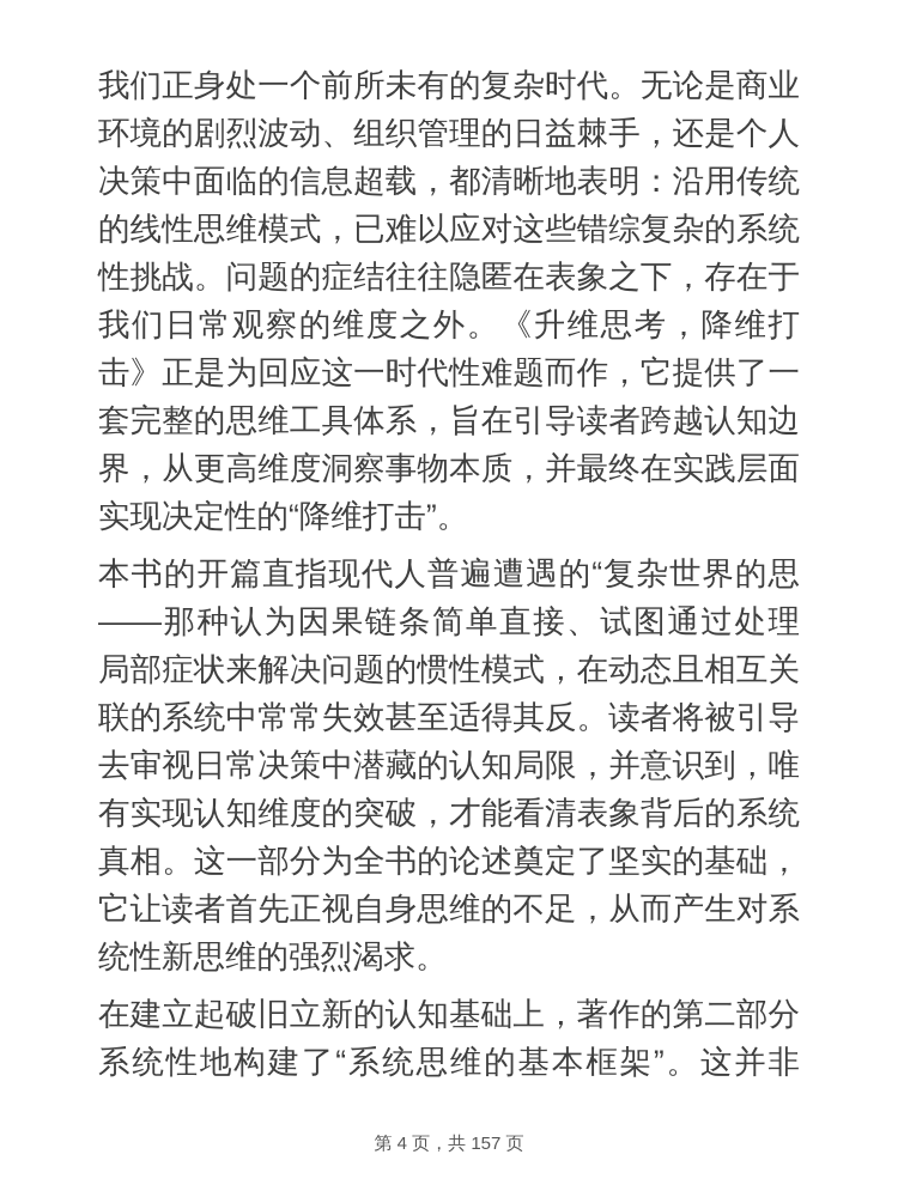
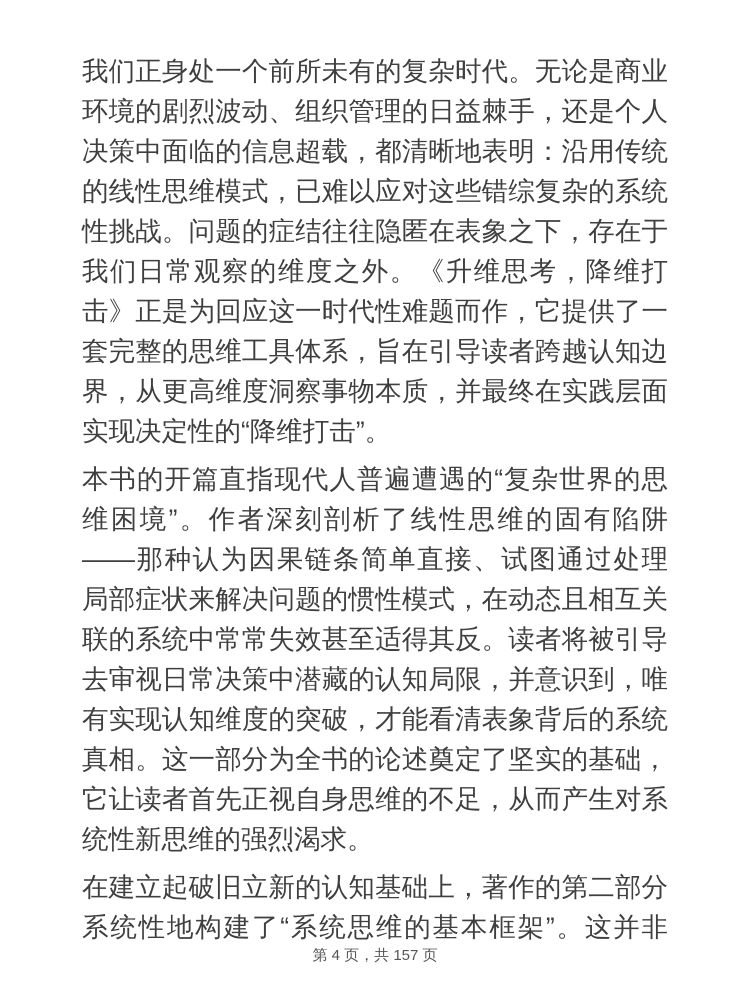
  我们正身处一个前所未有的复杂时代。无论是商业
  环境的剧烈波动、组织管理的日益棘手，还是个人
  决策中面临的信息超载，都清晰地表明：沿用传统
  的线性思维模式，已难以应对这些错综复杂的系统
  性挑战。问题的症结往往隐匿在表象之下，存在于
  我们日常观察的维度之外。《升维思考，降维打
  击》正是为回应这一时代性难题而作，它提供了一
  套完整的思维工具体系，旨在引导读者跨越认知边
  界，从更高维度洞察事物本质，并最终在实践层面
  实现决定性的“降维打击”。
  本书的开篇直指现代人普遍遭遇的“复杂世界的思
+ 维困境”。作者深刻剖析了线性思维的固有陷阱
  ——那种认为因果链条简单直接、试图通过处理
  局部症状来解决问题的惯性模式，在动态且相互关
  联的系统中常常失效甚至适得其反。读者将被引导
  去审视日常决策中潜藏的认知局限，并意识到，唯
  有实现认知维度的突破，才能看清表象背后的系统
  真相。这一部分为全书的论述奠定了坚实的基础，
  它让读者首先正视自身思维的不足，从而产生对系
  统性新思维的强烈渴求。
  在建立起破旧立新的认知基础上，著作的第二部分
  系统性地构建了“系统思维的基本框架”。这并非
  第 4 页，共 157 页
